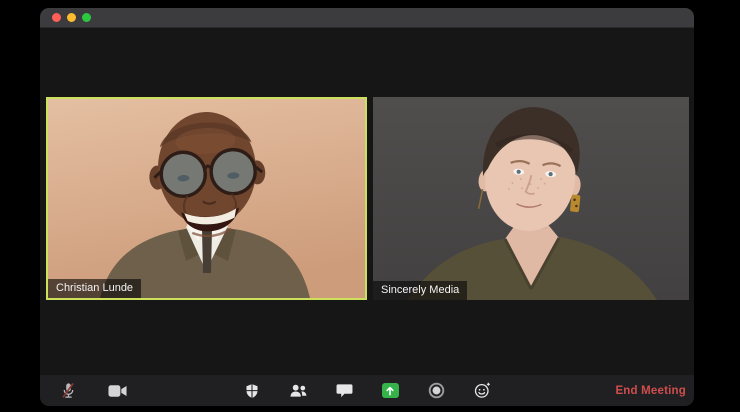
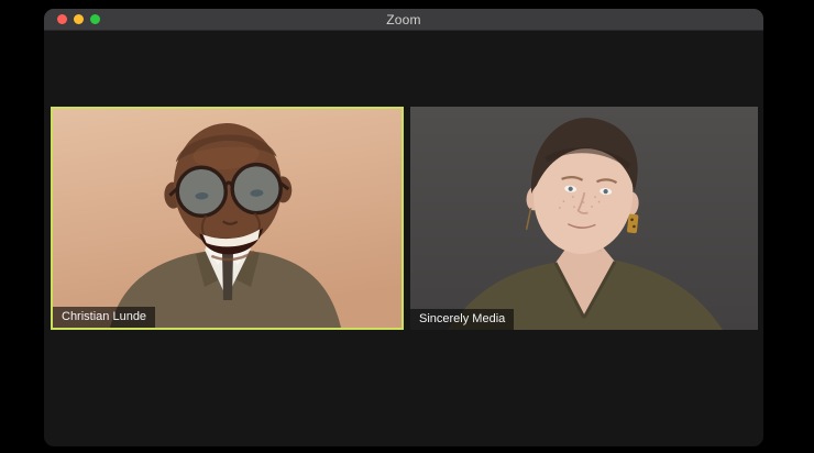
+ Zoom
  Christian Lunde
  Sincerely Media
- End Meeting
